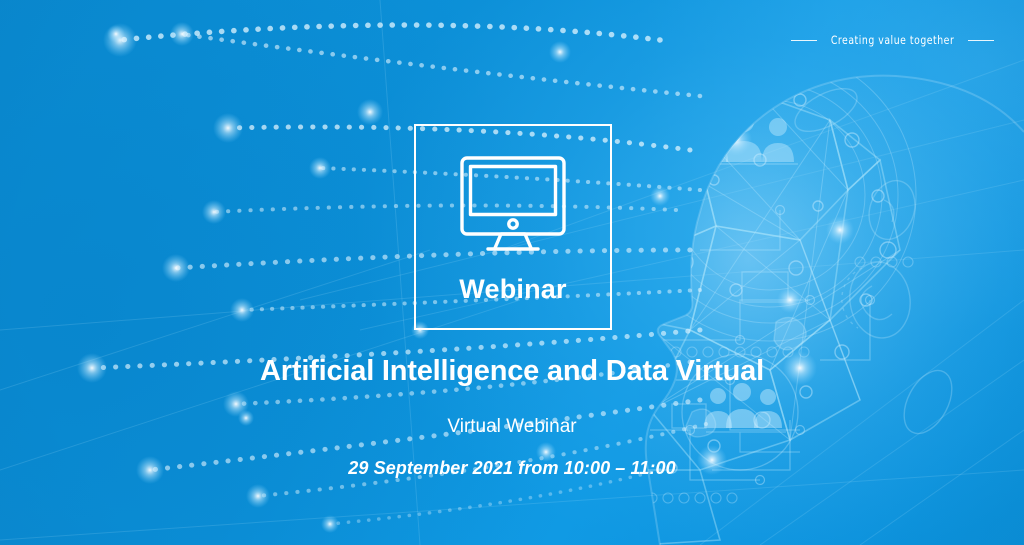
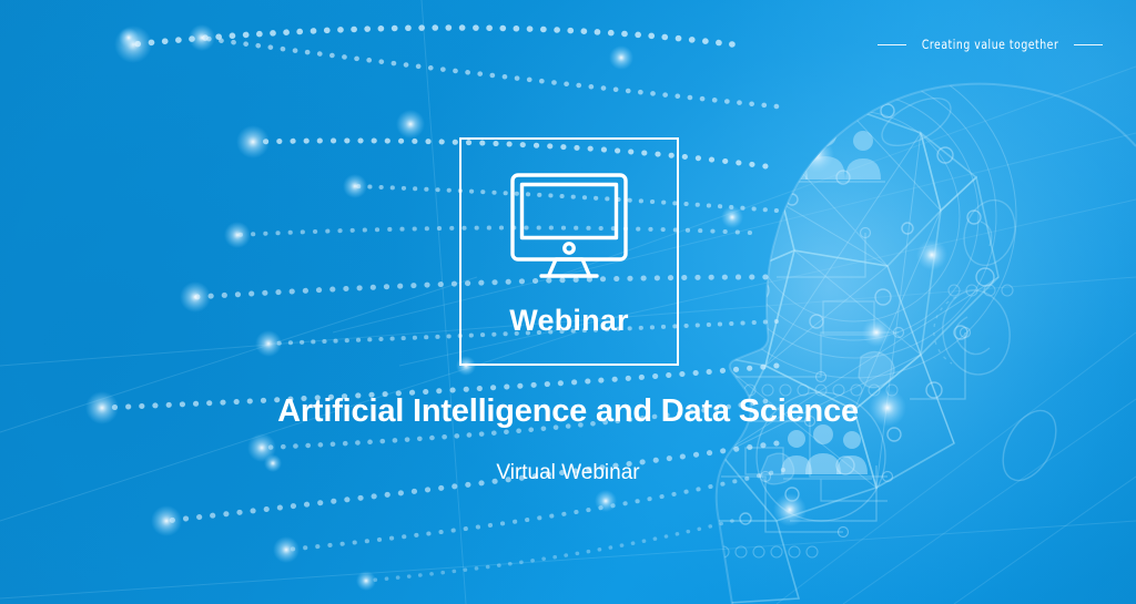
  Creating value together
  Webinar
- Artificial Intelligence and Data Virtual
+ Artificial Intelligence and Data Science
  Virtual Webinar
- 29 September 2021 from 10:00 – 11:00
